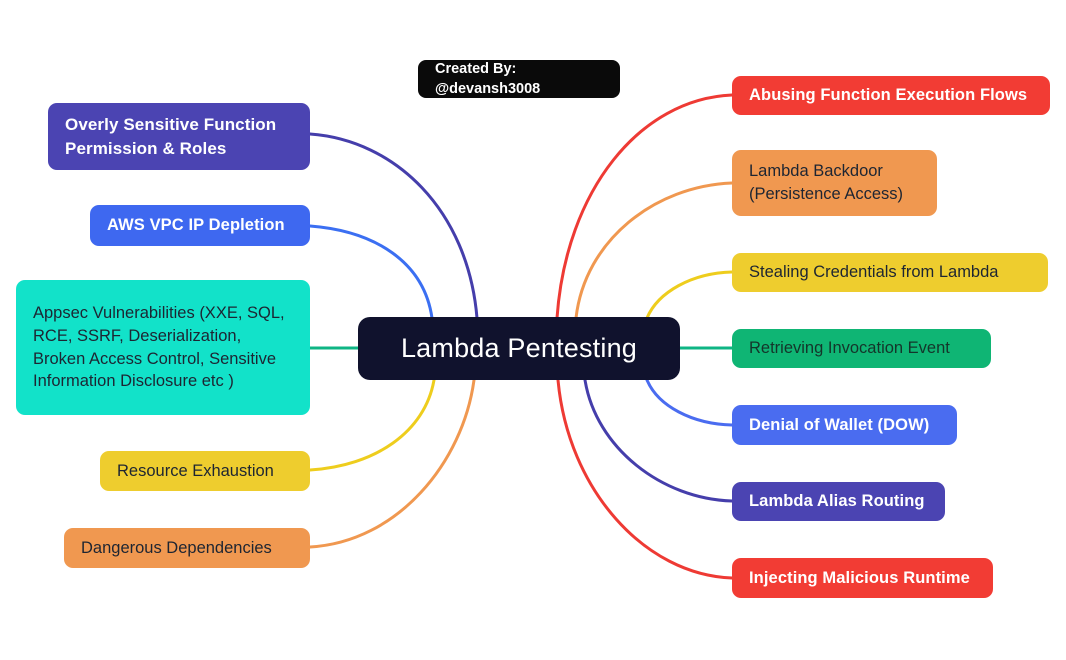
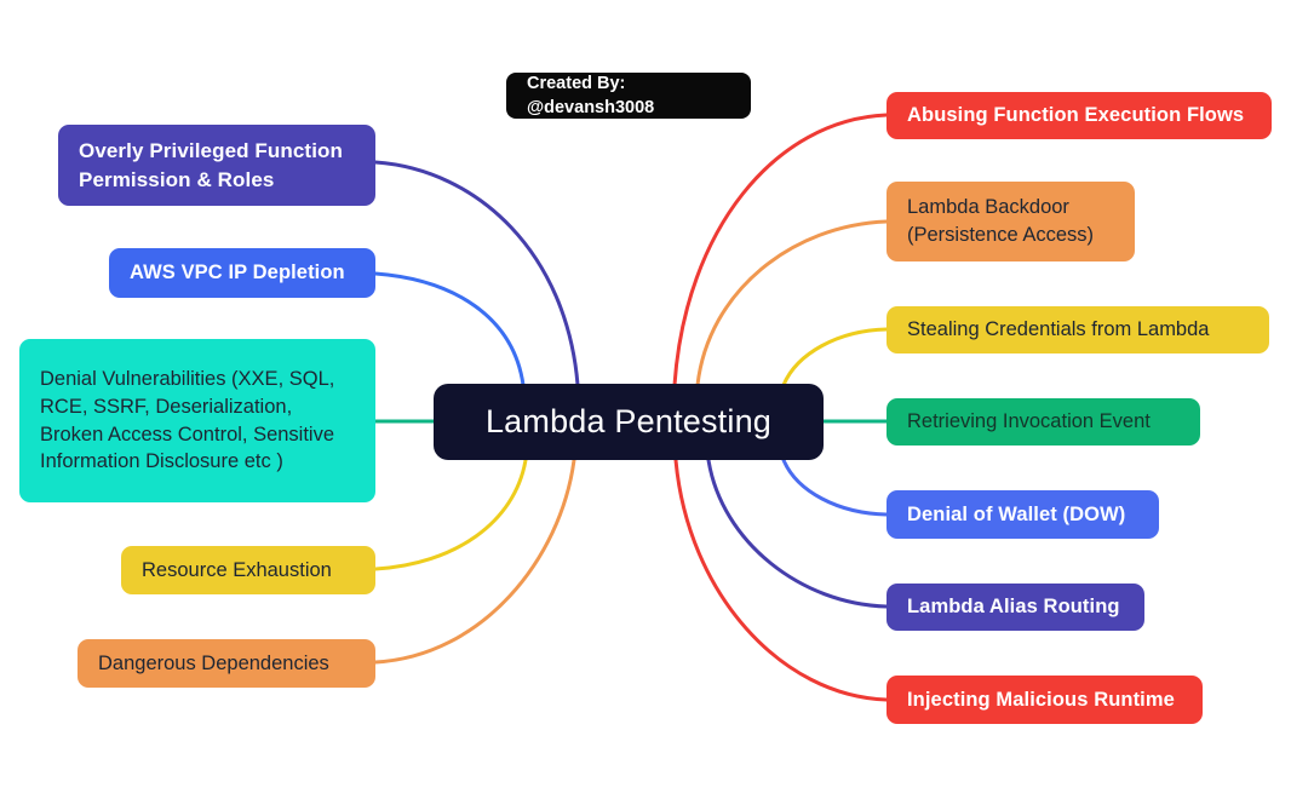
  Created By: @devansh3008
  Lambda Pentesting
- Overly Sensitive Function Permission & Roles
+ Overly Privileged Function Permission & Roles
  AWS VPC IP Depletion
- Appsec Vulnerabilities (XXE, SQL, RCE, SSRF, Deserialization, Broken Access Control, Sensitive Information Disclosure etc )
+ Denial Vulnerabilities (XXE, SQL, RCE, SSRF, Deserialization, Broken Access Control, Sensitive Information Disclosure etc )
  Resource Exhaustion
  Dangerous Dependencies
  Abusing Function Execution Flows
  Lambda Backdoor (Persistence Access)
  Stealing Credentials from Lambda
  Retrieving Invocation Event
  Denial of Wallet (DOW)
  Lambda Alias Routing
  Injecting Malicious Runtime
